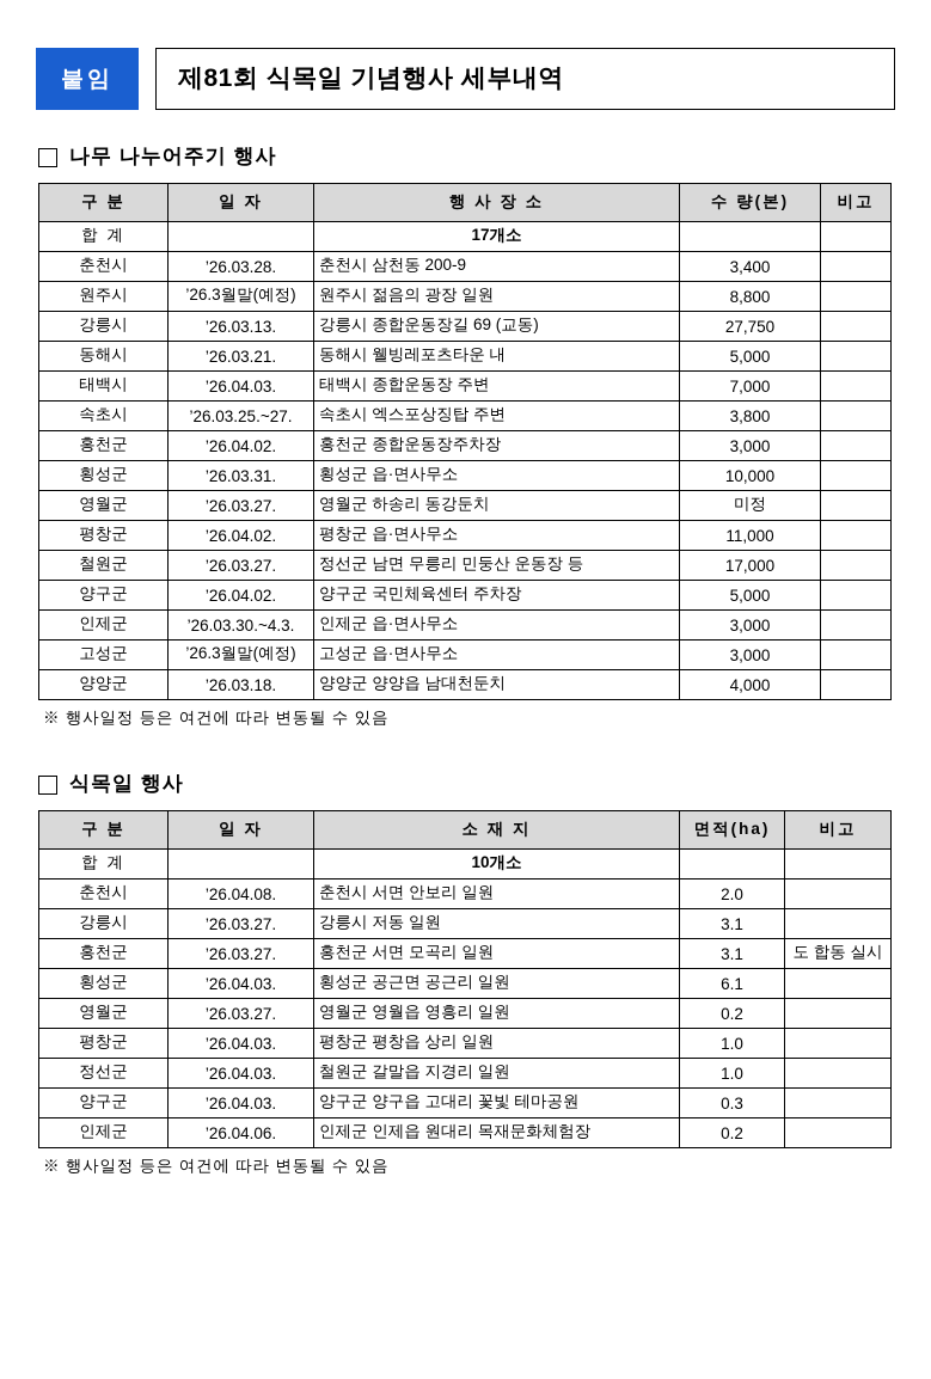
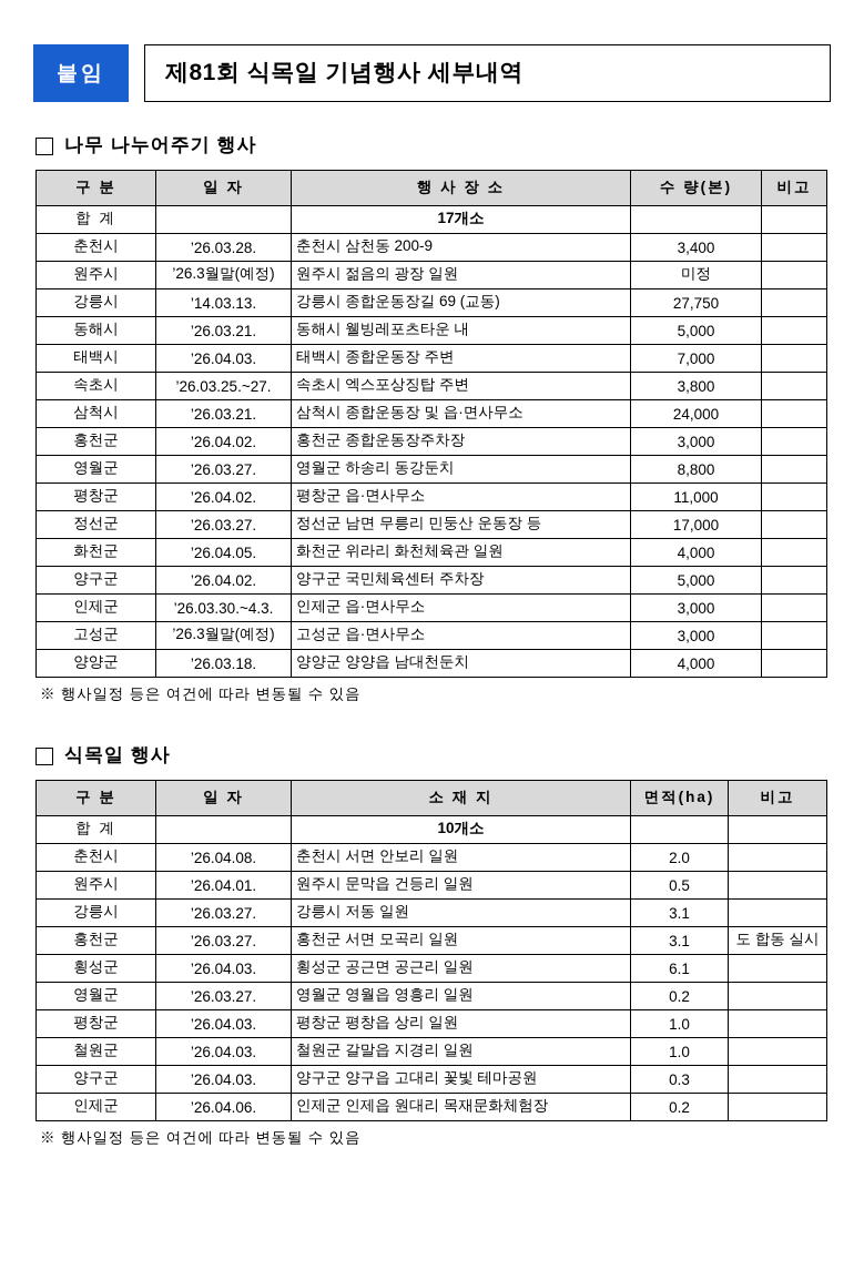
  붙임
  제81회 식목일 기념행사 세부내역
  나무 나누어주기 행사
  구 분	일 자	행 사 장 소	수 량(본)	비고
  합 계		17개소
  춘천시	’26.03.28.	춘천시 삼천동 200-9	3,400
- 원주시	’26.3월말(예정)	원주시 젊음의 광장 일원	8,800
+ 원주시	’26.3월말(예정)	원주시 젊음의 광장 일원	미정
- 강릉시	’26.03.13.	강릉시 종합운동장길 69 (교동)	27,750
+ 강릉시	’14.03.13.	강릉시 종합운동장길 69 (교동)	27,750
  동해시	’26.03.21.	동해시 웰빙레포츠타운 내	5,000
  태백시	’26.04.03.	태백시 종합운동장 주변	7,000
  속초시	’26.03.25.~27.	속초시 엑스포상징탑 주변	3,800
+ 삼척시	’26.03.21.	삼척시 종합운동장 및 읍·면사무소	24,000
  홍천군	’26.04.02.	홍천군 종합운동장주차장	3,000
- 횡성군	’26.03.31.	횡성군 읍·면사무소	10,000
- 영월군	’26.03.27.	영월군 하송리 동강둔치	미정
+ 영월군	’26.03.27.	영월군 하송리 동강둔치	8,800
  평창군	’26.04.02.	평창군 읍·면사무소	11,000
- 철원군	’26.03.27.	정선군 남면 무릉리 민둥산 운동장 등	17,000
+ 정선군	’26.03.27.	정선군 남면 무릉리 민둥산 운동장 등	17,000
+ 화천군	’26.04.05.	화천군 위라리 화천체육관 일원	4,000
  양구군	’26.04.02.	양구군 국민체육센터 주차장	5,000
  인제군	’26.03.30.~4.3.	인제군 읍·면사무소	3,000
  고성군	’26.3월말(예정)	고성군 읍·면사무소	3,000
  양양군	’26.03.18.	양양군 양양읍 남대천둔치	4,000
  ※ 행사일정 등은 여건에 따라 변동될 수 있음
  식목일 행사
  구 분	일 자	소 재 지	면적(ha)	비고
  합 계		10개소
  춘천시	’26.04.08.	춘천시 서면 안보리 일원	2.0
+ 원주시	’26.04.01.	원주시 문막읍 건등리 일원	0.5
  강릉시	’26.03.27.	강릉시 저동 일원	3.1
  홍천군	’26.03.27.	홍천군 서면 모곡리 일원	3.1	도 합동 실시
  횡성군	’26.04.03.	횡성군 공근면 공근리 일원	6.1
  영월군	’26.03.27.	영월군 영월읍 영흥리 일원	0.2
  평창군	’26.04.03.	평창군 평창읍 상리 일원	1.0
- 정선군	’26.04.03.	철원군 갈말읍 지경리 일원	1.0
+ 철원군	’26.04.03.	철원군 갈말읍 지경리 일원	1.0
  양구군	’26.04.03.	양구군 양구읍 고대리 꽃빛 테마공원	0.3
  인제군	’26.04.06.	인제군 인제읍 원대리 목재문화체험장	0.2
  ※ 행사일정 등은 여건에 따라 변동될 수 있음
